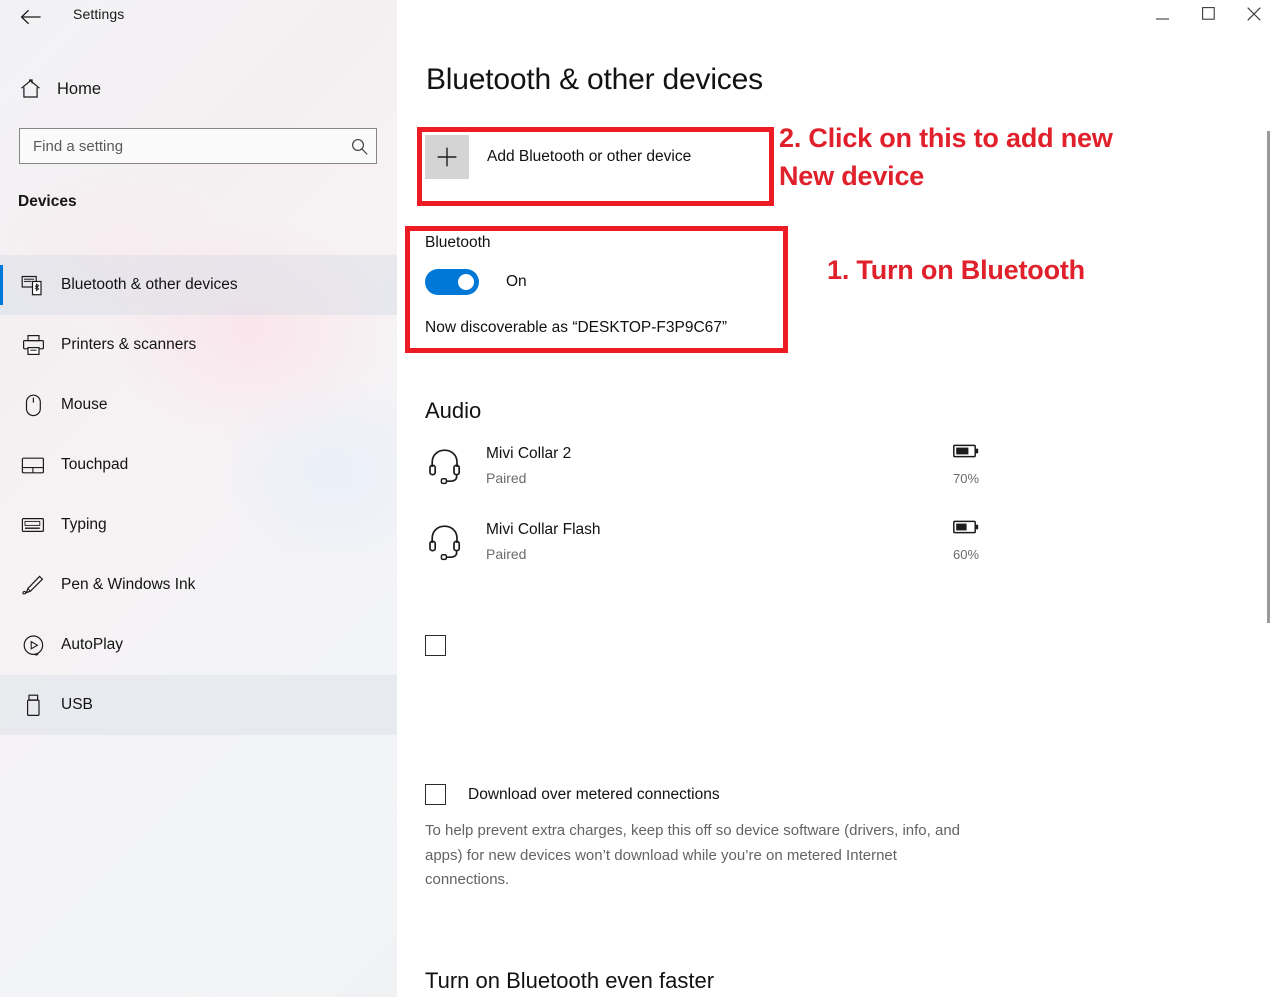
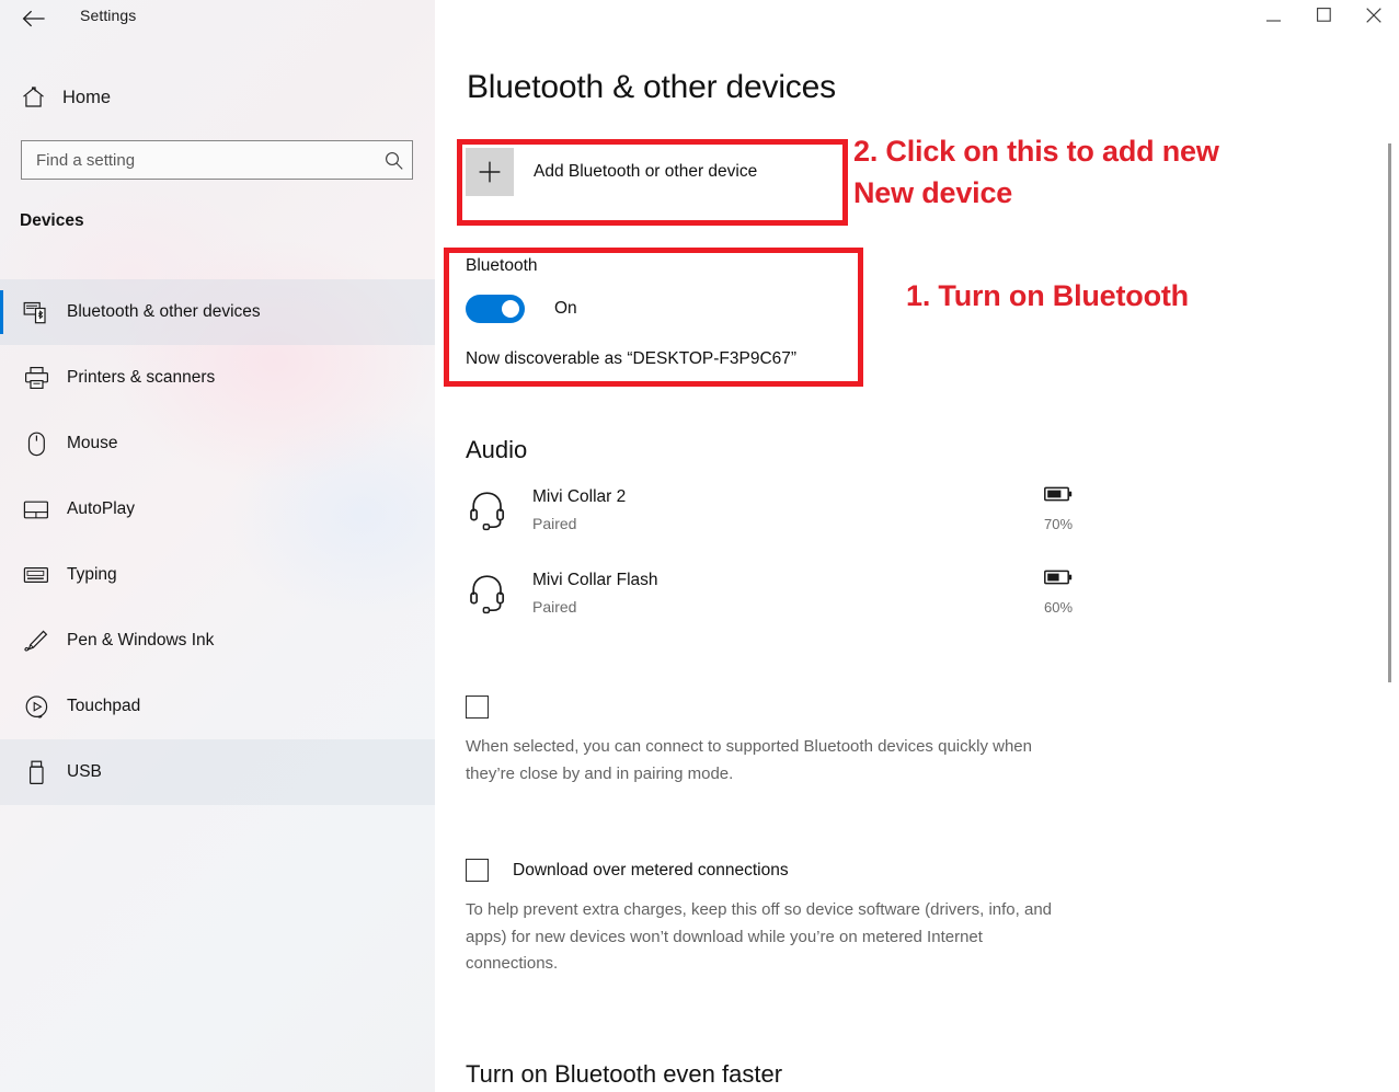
  Settings
  Home
  Find a setting
  Devices
  Bluetooth & other devices
  Printers & scanners
  Mouse
- Touchpad
+ AutoPlay
  Typing
  Pen & Windows Ink
- AutoPlay
+ Touchpad
  USB
  Bluetooth & other devices
  Add Bluetooth or other device
  Bluetooth
  On
  Now discoverable as “DESKTOP-F3P9C67”
  Audio
  Mivi Collar 2
  Paired
  70%
  Mivi Collar Flash
  Paired
  60%
+ When selected, you can connect to supported Bluetooth devices quickly when they’re close by and in pairing mode.
  Download over metered connections
  To help prevent extra charges, keep this off so device software (drivers, info, and apps) for new devices won’t download while you’re on metered Internet connections.
  Turn on Bluetooth even faster
  2. Click on this to add new
  New device
  1. Turn on Bluetooth
